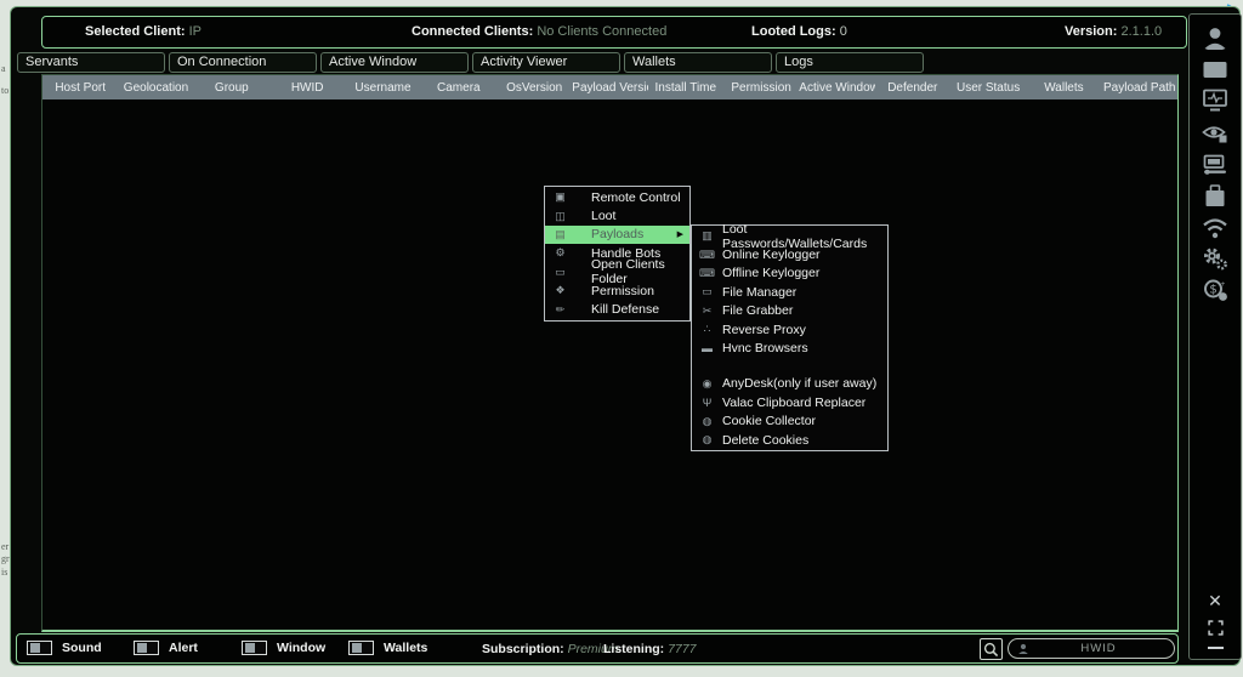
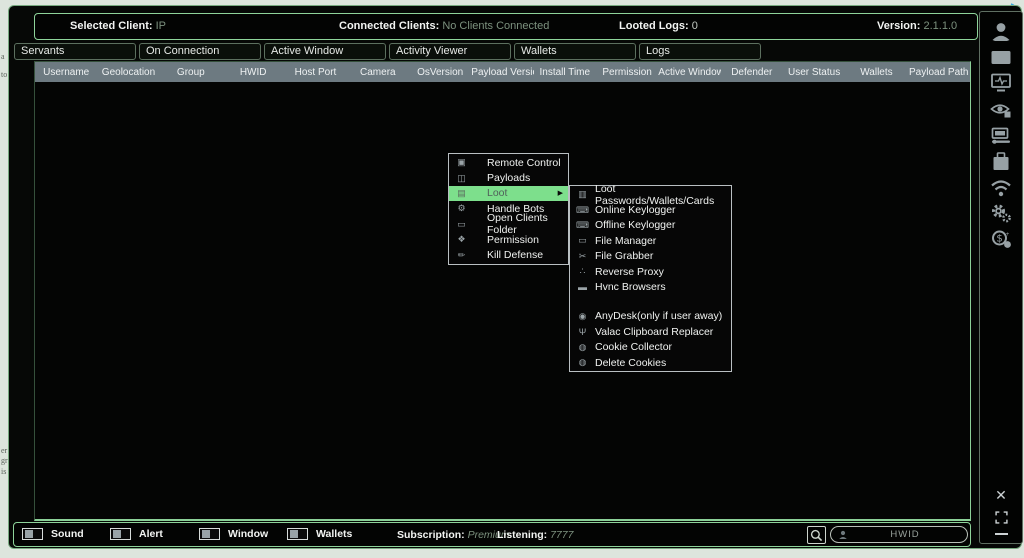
  a
  to
  er
  gr
  is
  Selected Client: IP
  Connected Clients: No Clients Connected
  Looted Logs: 0
  Version: 2.1.1.0
  Servants
  On Connection
  Active Window
  Activity Viewer
  Wallets
  Logs
- Host Port
+ Username
  Geolocation
  Group
  HWID
- Username
+ Host Port
  Camera
  OsVersion
  Payload Versi
  Install Time
  Permission
  Active Window
  Defender
  User Status
  Wallets
  Payload Path
  ▣
  Remote Control
  ◫
- Loot
+ Payloads
  ▤
- Payloads
+ Loot
  ⚙
  Handle Bots
  ▭
  Open Clients Folder
  ❖
  Permission
  ✏
  Kill Defense
  ▥
  Loot Passwords/Wallets/Cards
  ⌨
  Online Keylogger
  ⌨
  Offline Keylogger
  ▭
  File Manager
  ✂
  File Grabber
  ∴
  Reverse Proxy
  ▬
  Hvnc Browsers
  ◉
  AnyDesk(only if user away)
  Ψ
  Valac Clipboard Replacer
  ◍
  Cookie Collector
  ◍
  Delete Cookies
  Sound
  Alert
  Window
  Wallets
  Subscription: Premium
  Listening: 7777
  HWID
  $
  ✕
